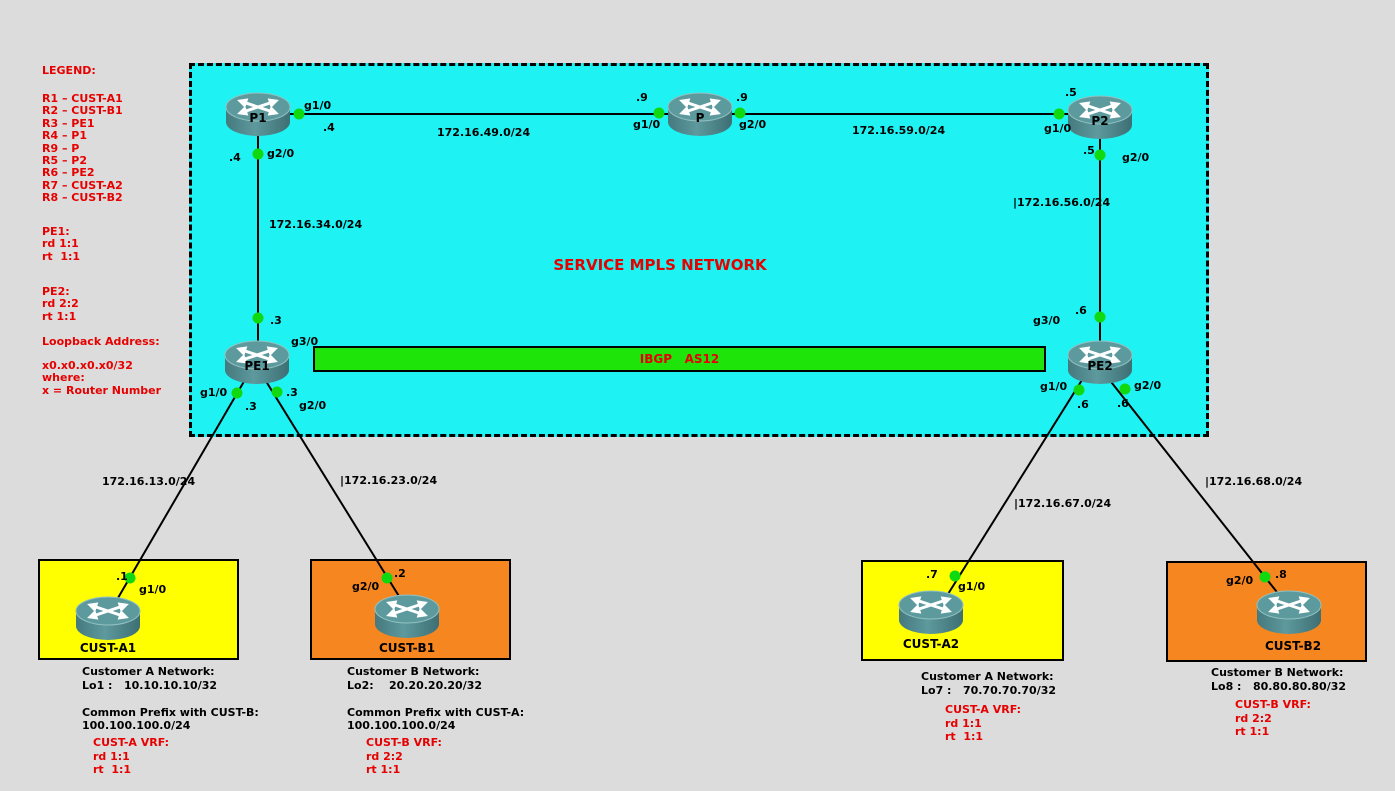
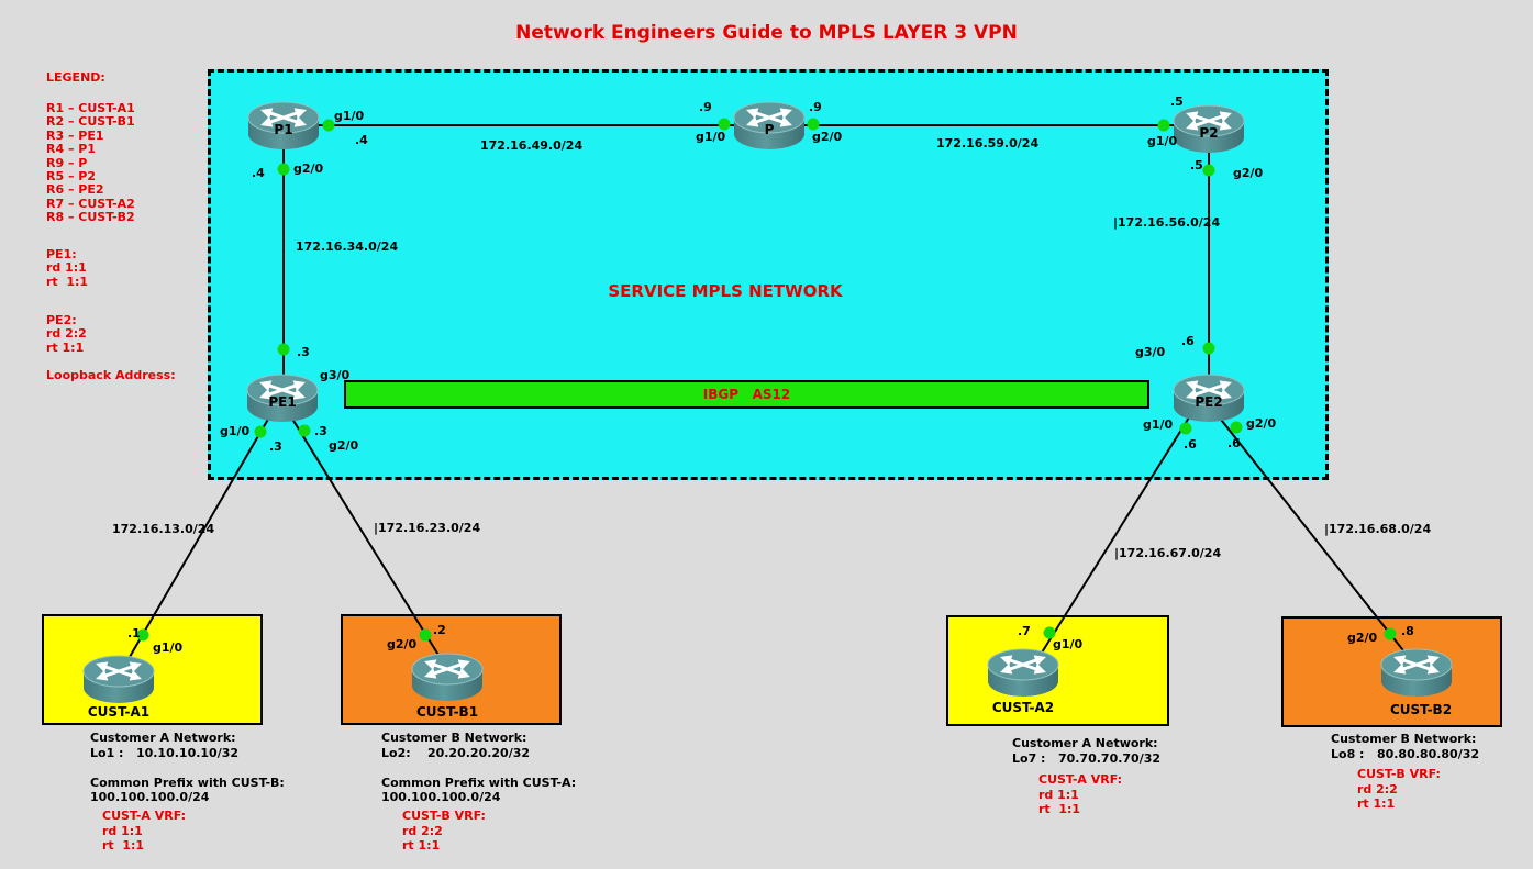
+ Network Engineers Guide to MPLS LAYER 3 VPN
  SERVICE MPLS NETWORK
  IBGP AS12
  LEGEND:
  R1 – CUST-A1
  R2 – CUST-B1
  R3 – PE1
  R4 – P1
  R9 – P
  R5 – P2
  R6 – PE2
  R7 – CUST-A2
  R8 – CUST-B2
  PE1:
  rd 1:1
  rt 1:1
  PE2:
  rd 2:2
  rt 1:1
  Loopback Address:
- x0.x0.x0.x0/32
- where:
- x = Router Number
  P1
  P
  P2
  PE1
  PE2
  CUST-A1
  CUST-B1
  CUST-A2
  CUST-B2
  g1/0
  .4
  172.16.49.0/24
  .9
  g1/0
  .9
  g2/0
  172.16.59.0/24
  .5
  g1/0
  .4
  g2/0
  172.16.34.0/24
  .3
  g3/0
  .5
  g2/0
  |172.16.56.0/24
  .6
  g3/0
  g1/0
  .3
  .3
  g2/0
  172.16.13.0/24
  |172.16.23.0/24
  .1
  g1/0
  .2
  g2/0
  g1/0
  .6
  g2/0
  .6
  |172.16.67.0/24
  |172.16.68.0/24
  .7
  g1/0
  .8
  g2/0
  Customer A Network:
  Lo1 : 10.10.10.10/32
  Common Prefix with CUST-B:
  100.100.100.0/24
  CUST-A VRF:
  rd 1:1
  rt 1:1
  Customer B Network:
  Lo2: 20.20.20.20/32
  Common Prefix with CUST-A:
  100.100.100.0/24
  CUST-B VRF:
  rd 2:2
  rt 1:1
  Customer A Network:
  Lo7 : 70.70.70.70/32
  CUST-A VRF:
  rd 1:1
  rt 1:1
  Customer B Network:
  Lo8 : 80.80.80.80/32
  CUST-B VRF:
  rd 2:2
  rt 1:1
